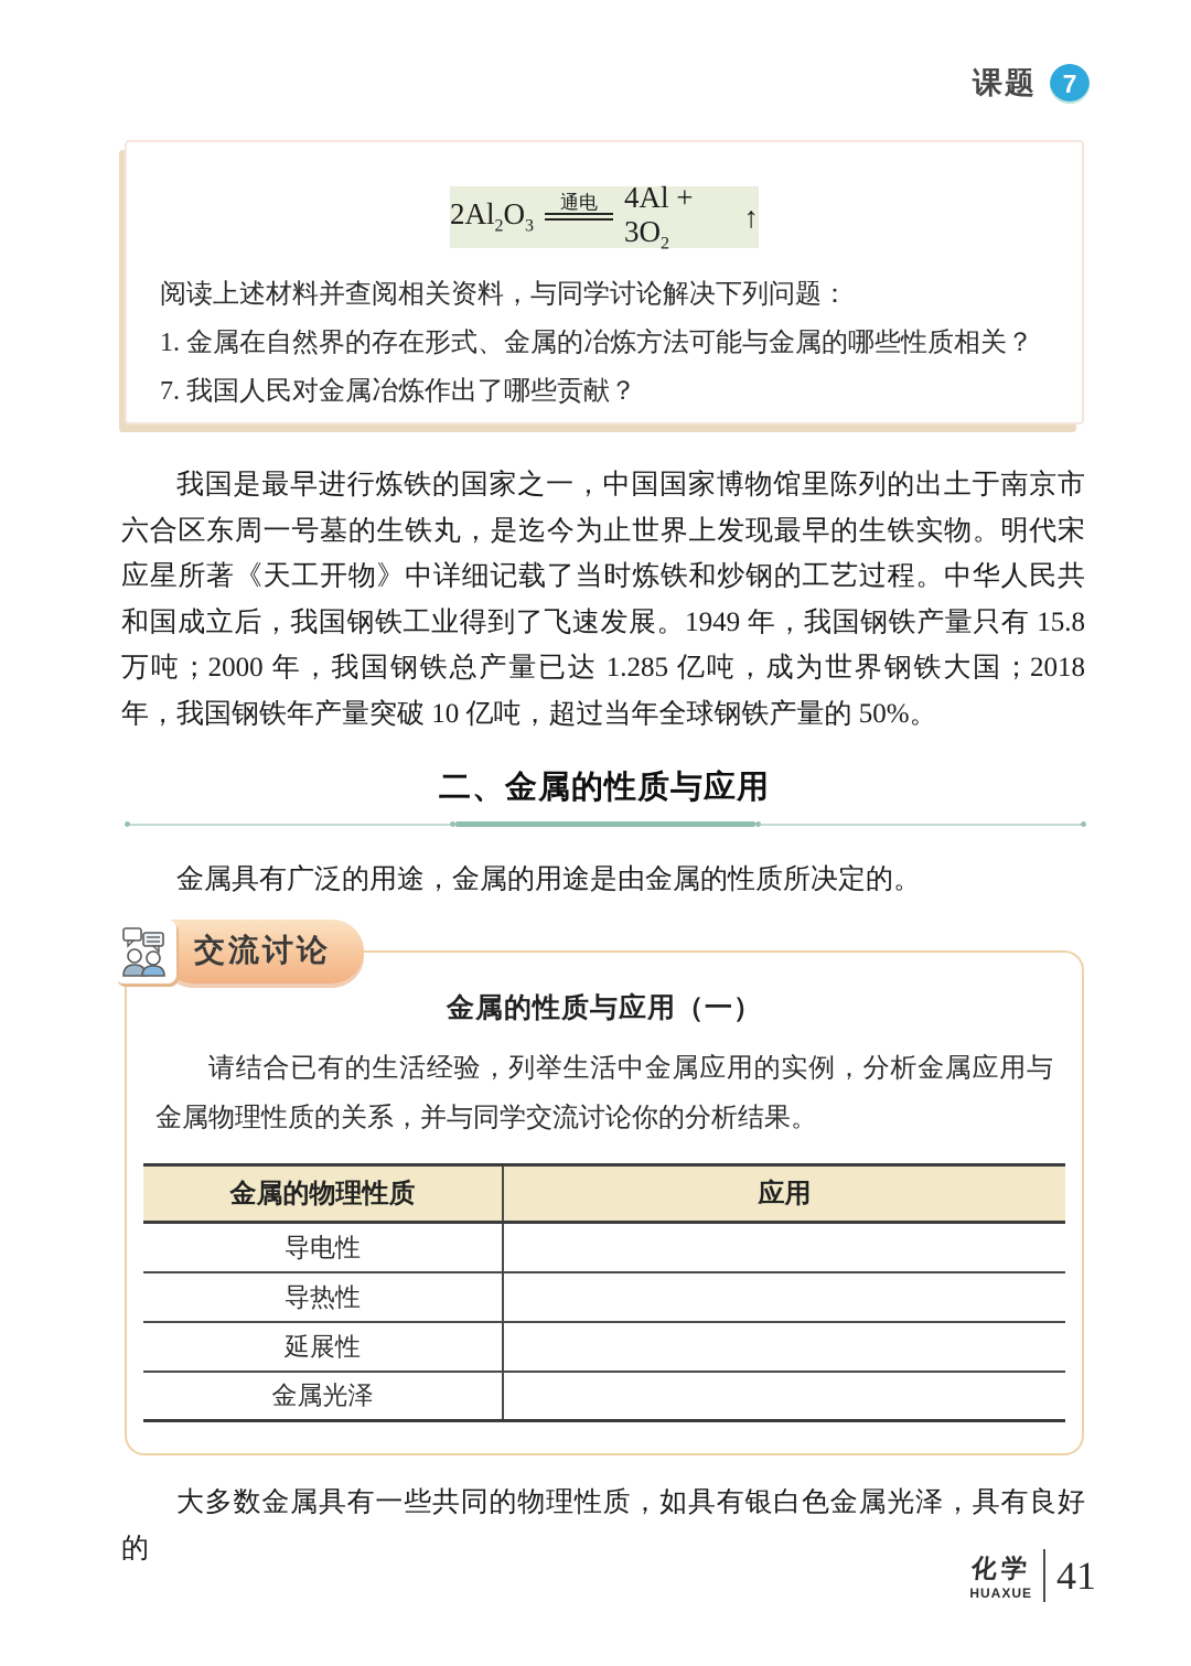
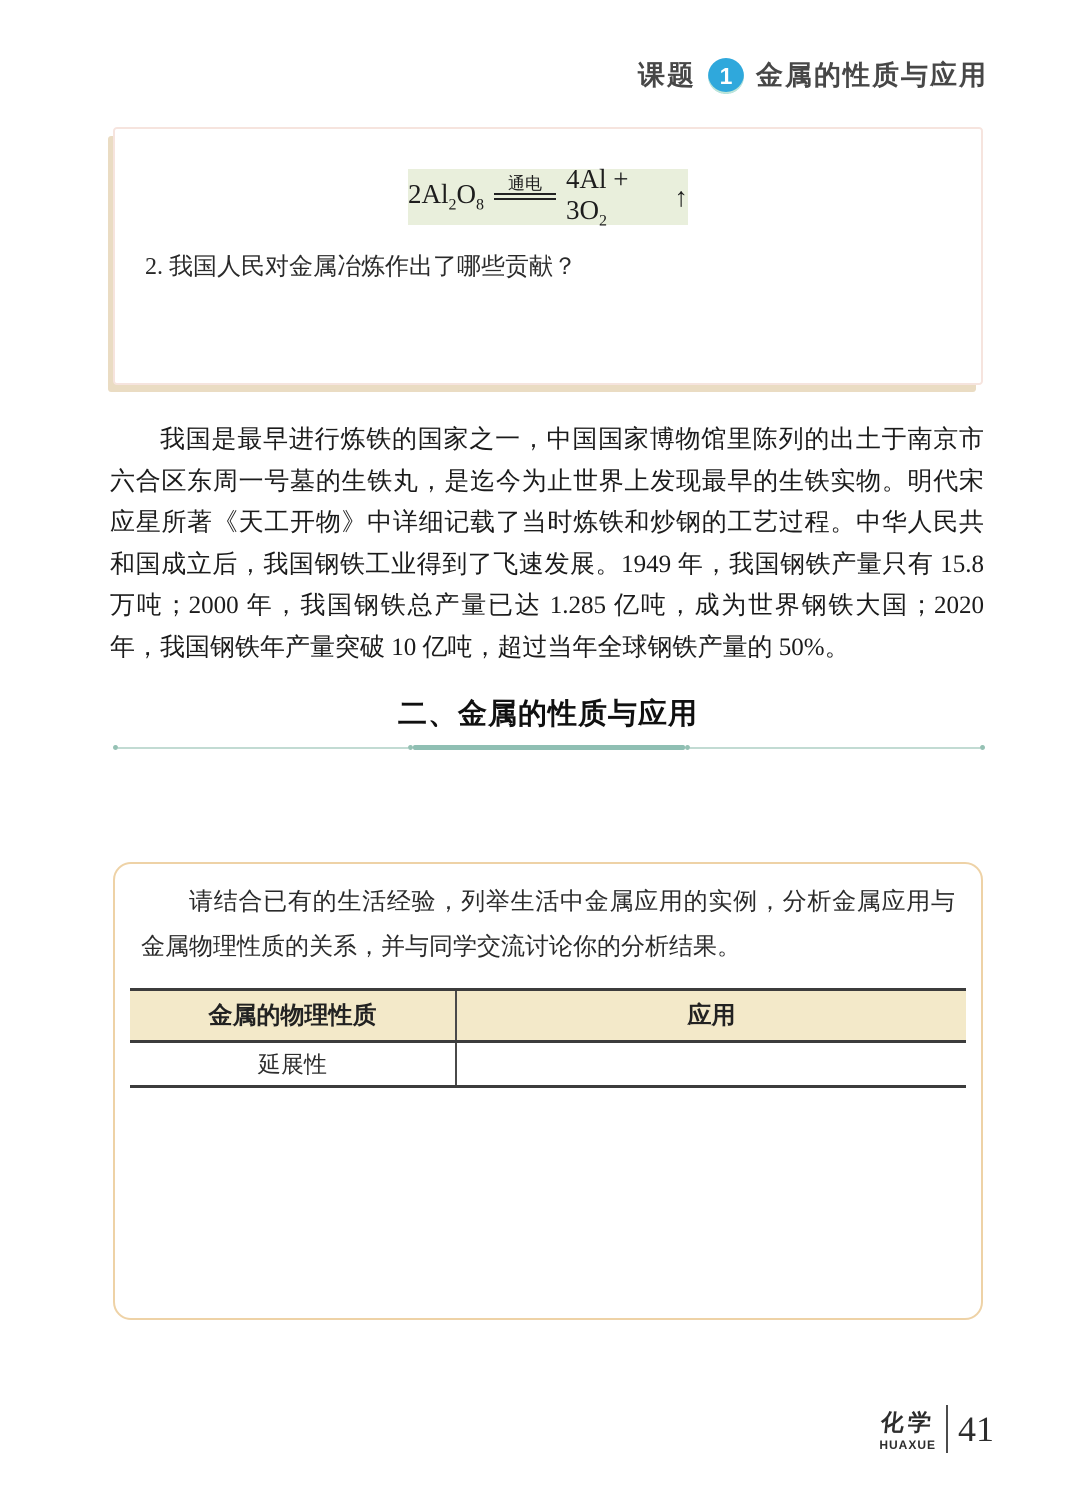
  课题
- 7
+ 1
+ 金属的性质与应用
- 2Al2O3
+ 2Al2O8
  通电
  4Al + 3O2
  ↑
- 阅读上述材料并查阅相关资料，与同学讨论解决下列问题：
- 1. 金属在自然界的存在形式、金属的冶炼方法可能与金属的哪些性质相关？
- 7. 我国人民对金属冶炼作出了哪些贡献？
+ 2. 我国人民对金属冶炼作出了哪些贡献？
- 我国是最早进行炼铁的国家之一，中国国家博物馆里陈列的出土于南京市六合区东周一号墓的生铁丸，是迄今为止世界上发现最早的生铁实物。明代宋应星所著《天工开物》中详细记载了当时炼铁和炒钢的工艺过程。中华人民共和国成立后，我国钢铁工业得到了飞速发展。1949 年，我国钢铁产量只有 15.8 万吨；2000 年，我国钢铁总产量已达 1.285 亿吨，成为世界钢铁大国；2018 年，我国钢铁年产量突破 10 亿吨，超过当年全球钢铁产量的 50%。
+ 我国是最早进行炼铁的国家之一，中国国家博物馆里陈列的出土于南京市六合区东周一号墓的生铁丸，是迄今为止世界上发现最早的生铁实物。明代宋应星所著《天工开物》中详细记载了当时炼铁和炒钢的工艺过程。中华人民共和国成立后，我国钢铁工业得到了飞速发展。1949 年，我国钢铁产量只有 15.8 万吨；2000 年，我国钢铁总产量已达 1.285 亿吨，成为世界钢铁大国；2020 年，我国钢铁年产量突破 10 亿吨，超过当年全球钢铁产量的 50%。
  二、金属的性质与应用
- 金属具有广泛的用途，金属的用途是由金属的性质所决定的。
- 交流讨论
- 金属的性质与应用（一）
  请结合已有的生活经验，列举生活中金属应用的实例，分析金属应用与金属物理性质的关系，并与同学交流讨论你的分析结果。
  金属的物理性质	应用
- 导电性
- 导热性
  延展性
- 金属光泽
- 大多数金属具有一些共同的物理性质，如具有银白色金属光泽，具有良好的
  HUAXUE
  41
